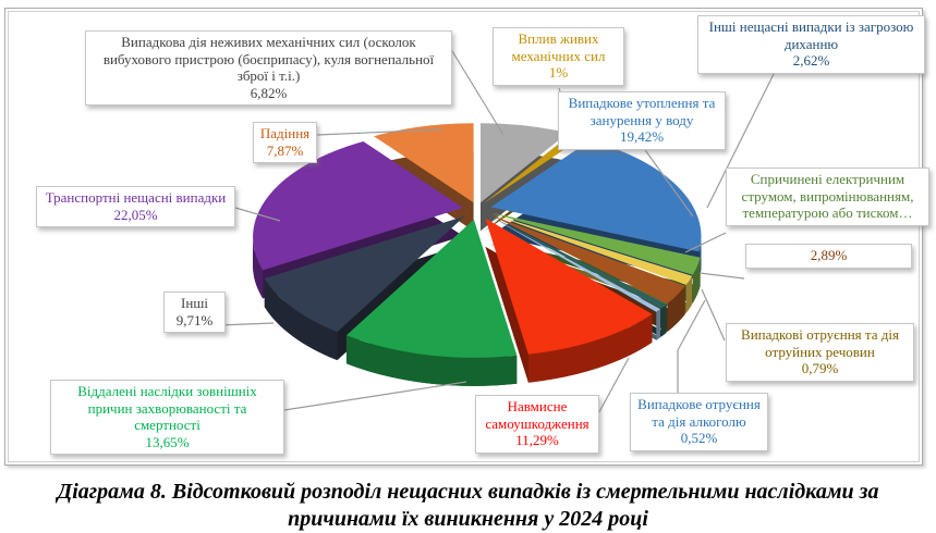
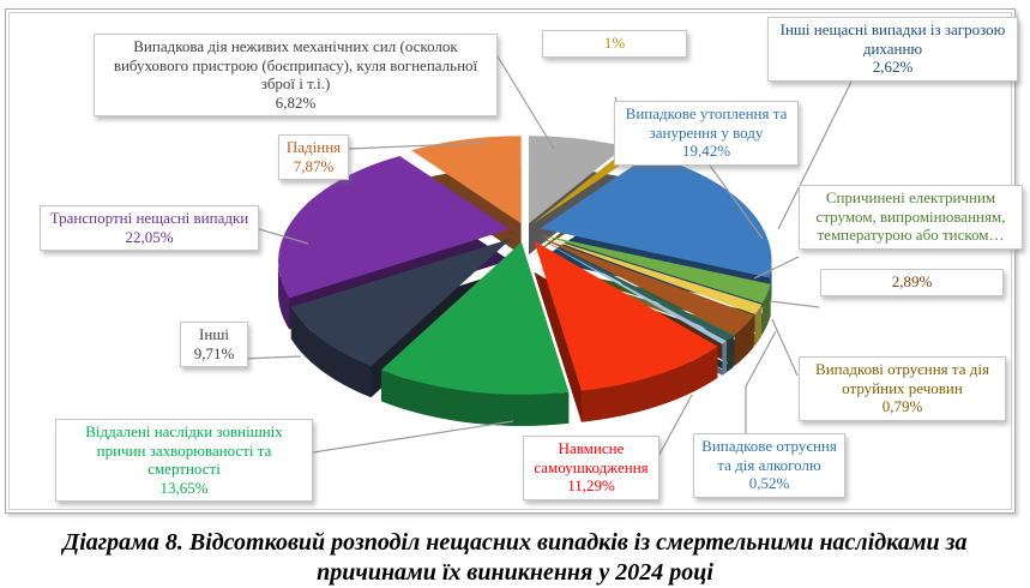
  Випадкова дія неживих механічних сил (осколок вибухового пристрою (боєприпасу), куля вогнепальної зброї і т.і.)
  6,82%
- Вплив живих механічних сил
  1%
  Випадкове утоплення та занурення у воду
  19,42%
  Інші нещасні випадки із загрозою диханню
  2,62%
  Спричинені електричним струмом, випромінюванням, температурою або тиском…
  2,89%
  Випадкові отруєння та дія отруйних речовин
  0,79%
  Випадкове отруєння та дія алкоголю
  0,52%
  Навмисне самоушкодження
  11,29%
  Віддалені наслідки зовнішніх причин захворюваності та смертності
  13,65%
  Інші
  9,71%
  Транспортні нещасні випадки
  22,05%
  Падіння
  7,87%
  Діаграма 8. Відсотковий розподіл нещасних випадків із смертельними наслідками за причинами їх виникнення у 2024 році
